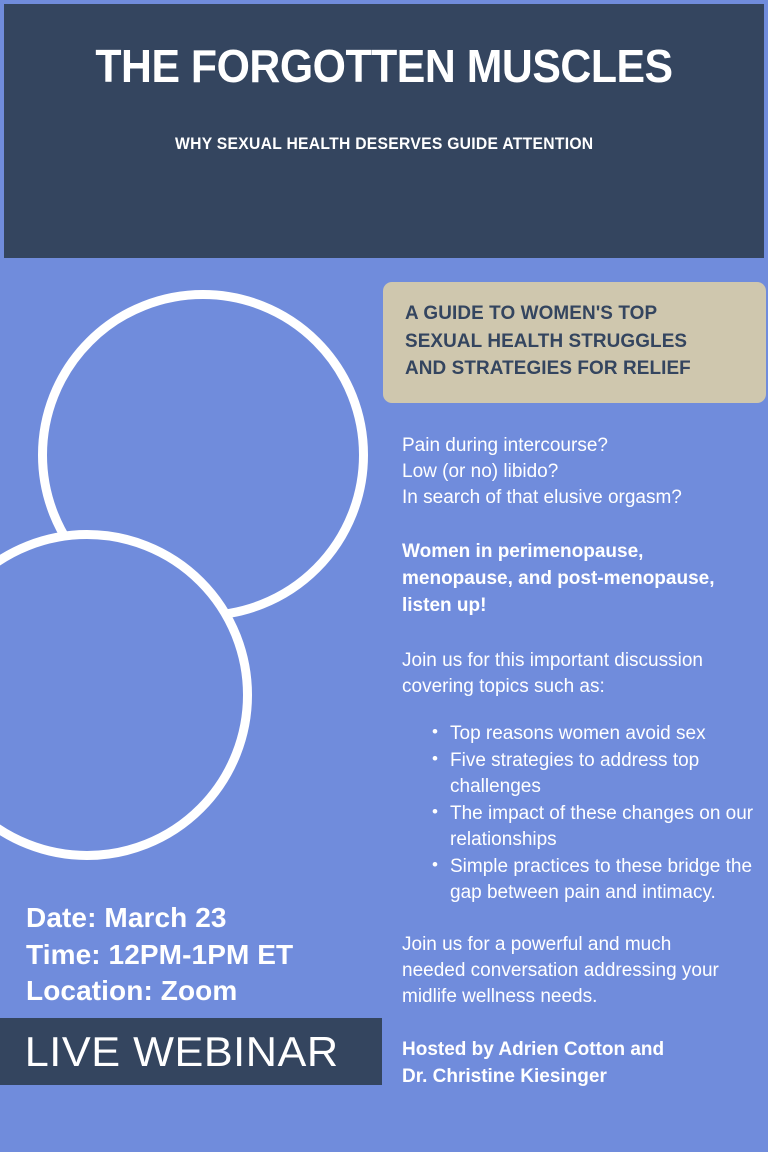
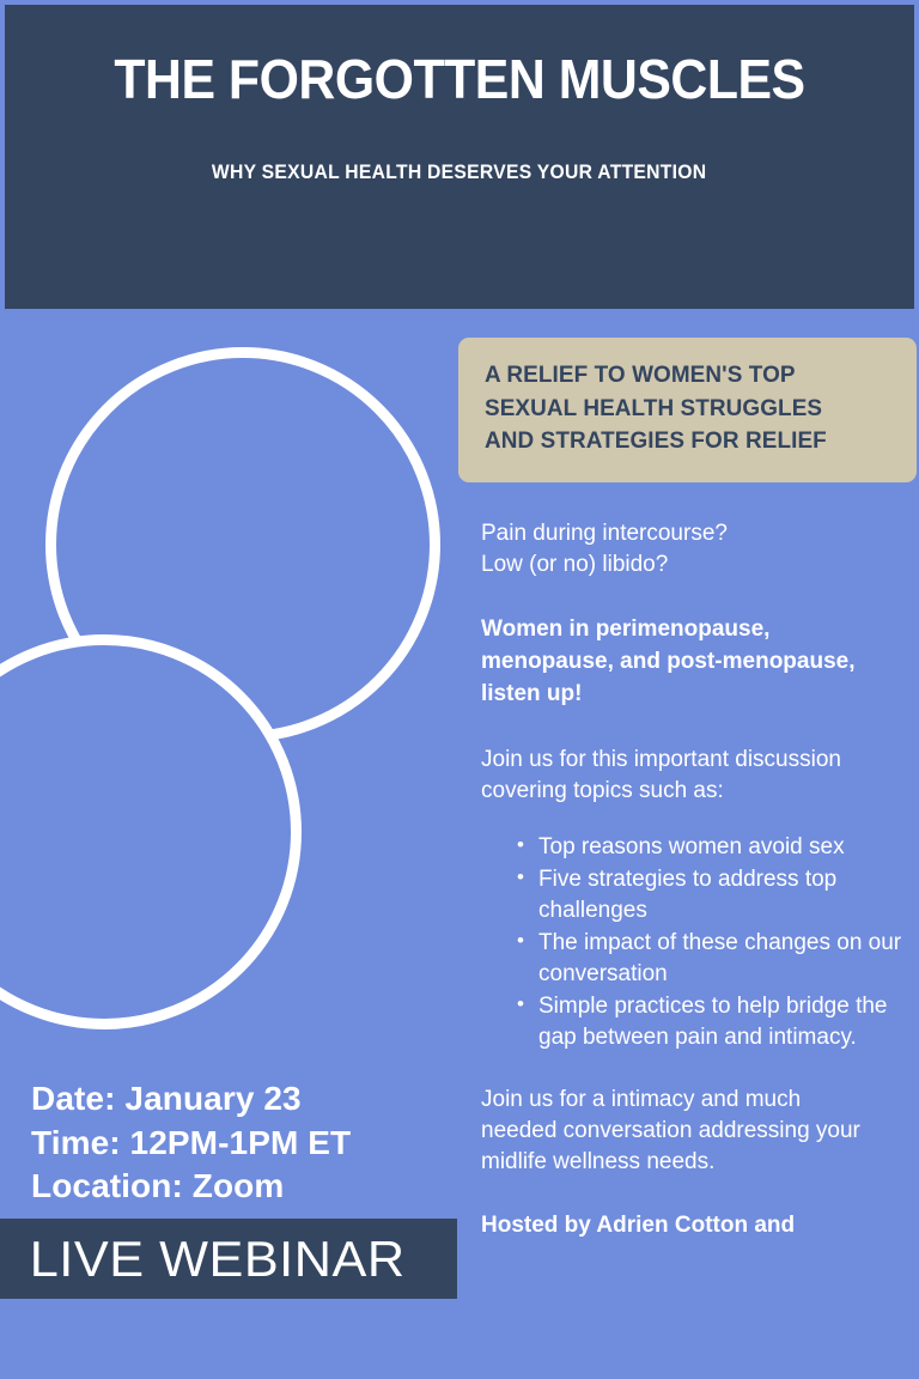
  THE FORGOTTEN MUSCLES
- WHY SEXUAL HEALTH DESERVES GUIDE ATTENTION
+ WHY SEXUAL HEALTH DESERVES YOUR ATTENTION
- A GUIDE TO WOMEN'S TOP
+ A RELIEF TO WOMEN'S TOP
  SEXUAL HEALTH STRUGGLES
  AND STRATEGIES FOR RELIEF
  Pain during intercourse?
  Low (or no) libido?
- In search of that elusive orgasm?
  Women in perimenopause,
  menopause, and post-menopause,
  listen up!
  Join us for this important discussion
  covering topics such as:
  Top reasons women avoid sex
  Five strategies to address top challenges
- The impact of these changes on our relationships
+ The impact of these changes on our conversation
- Simple practices to these bridge the gap between pain and intimacy.
+ Simple practices to help bridge the gap between pain and intimacy.
- Join us for a powerful and much
+ Join us for a intimacy and much
  needed conversation addressing your
  midlife wellness needs.
  Hosted by Adrien Cotton and
- Dr. Christine Kiesinger
- Date: March 23
+ Date: January 23
  Time: 12PM-1PM ET
  Location: Zoom
  LIVE WEBINAR
